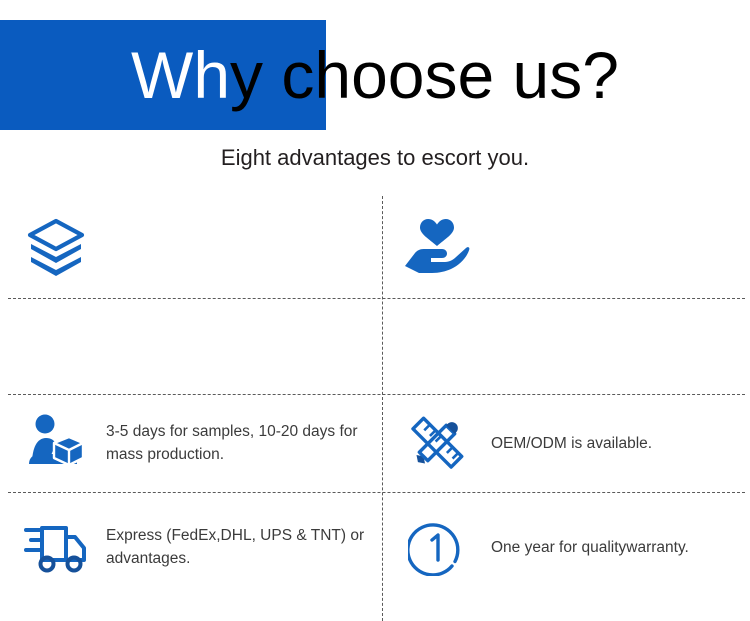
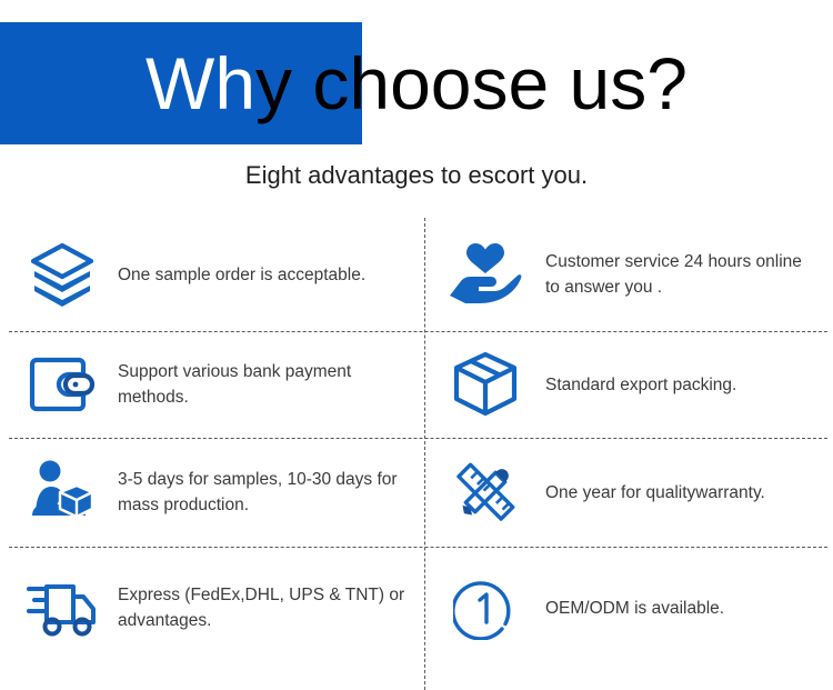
  Why choose us?
  Eight advantages to escort you.
+ One sample order is acceptable.
+ Customer service 24 hours online to answer you .
+ Support various bank payment methods.
+ Standard export packing.
- 3-5 days for samples, 10-20 days for mass production.
+ 3-5 days for samples, 10-30 days for mass production.
- OEM/ODM is available.
+ One year for qualitywarranty.
  Express (FedEx,DHL, UPS & TNT) or advantages.
- One year for qualitywarranty.
+ OEM/ODM is available.
